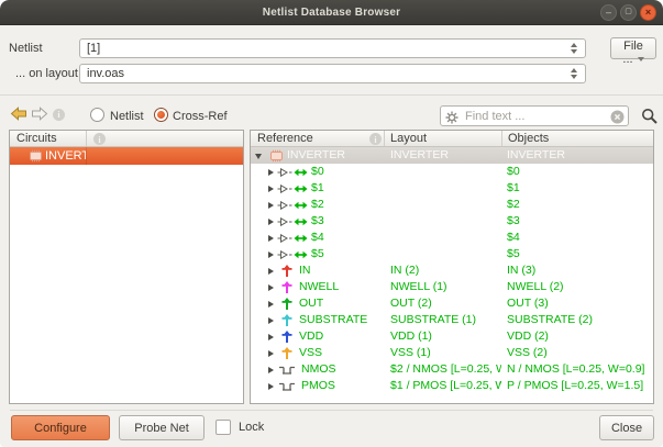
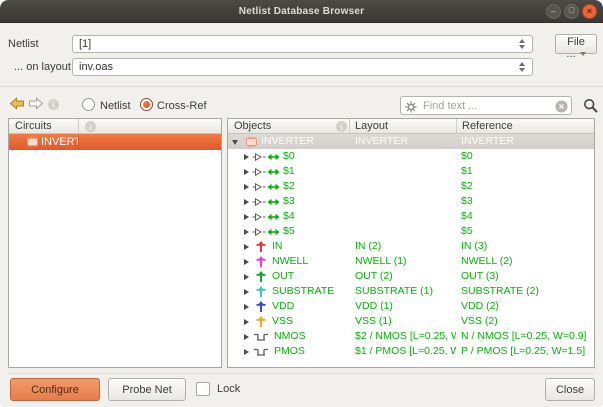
  Netlist Database Browser
  –
  ×
  Netlist
  [1]
  File ...
  ... on layout
  inv.oas
  i
  Netlist
  Cross-Ref
  Find text ...
  Circuits
  i
  INVERT
- Reference
+ Objects
  i
  Layout
- Objects
+ Reference
  INVERTER
  INVERTER
  INVERTER
  $0
  $0
  $1
  $1
  $2
  $2
  $3
  $3
  $4
  $4
  $5
  $5
  IN
  IN (2)
  IN (3)
  NWELL
  NWELL (1)
  NWELL (2)
  OUT
  OUT (2)
  OUT (3)
  SUBSTRATE
  SUBSTRATE (1)
  SUBSTRATE (2)
  VDD
  VDD (1)
  VDD (2)
  VSS
  VSS (1)
  VSS (2)
  NMOS
  $2 / NMOS [L=0.25, W
  N / NMOS [L=0.25, W=0.9]
  PMOS
  $1 / PMOS [L=0.25, W
  P / PMOS [L=0.25, W=1.5]
  Configure
  Probe Net
  Lock
  Close
